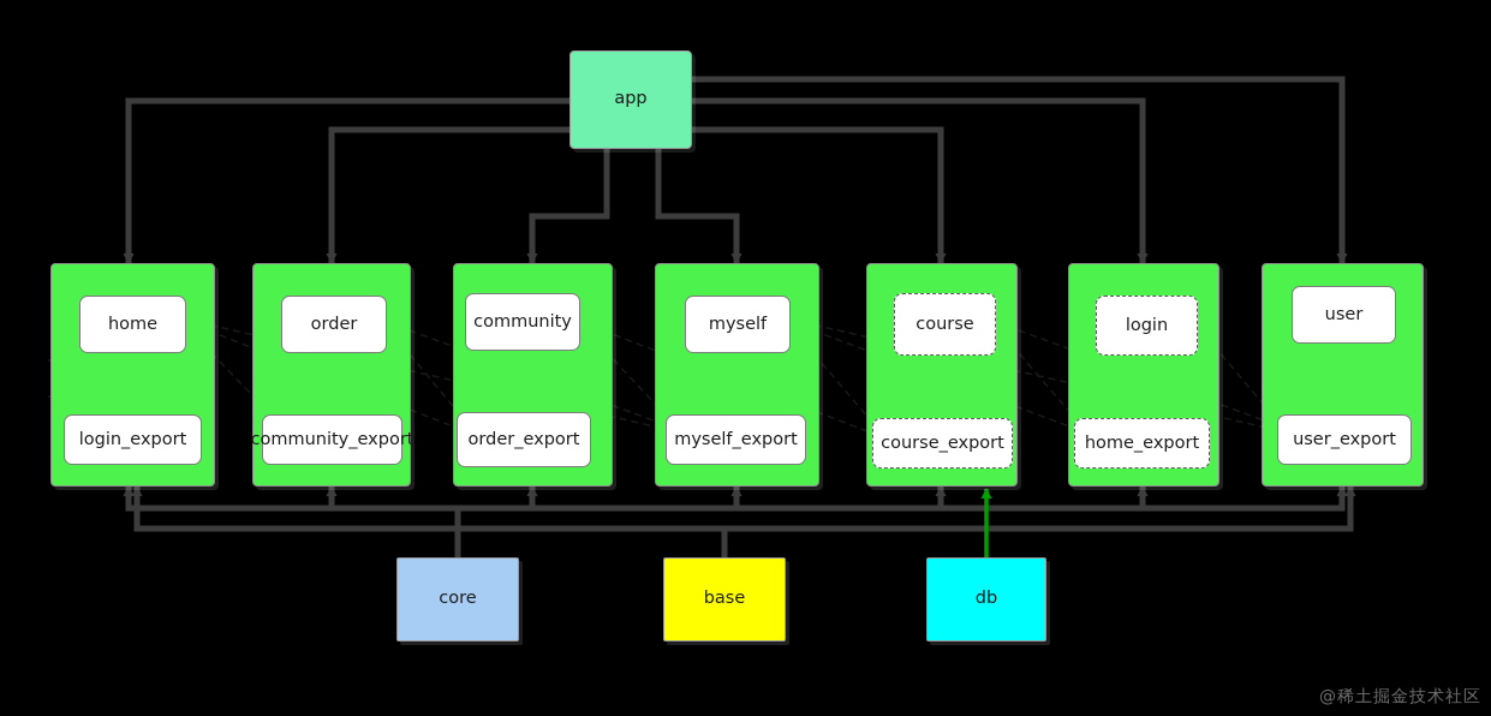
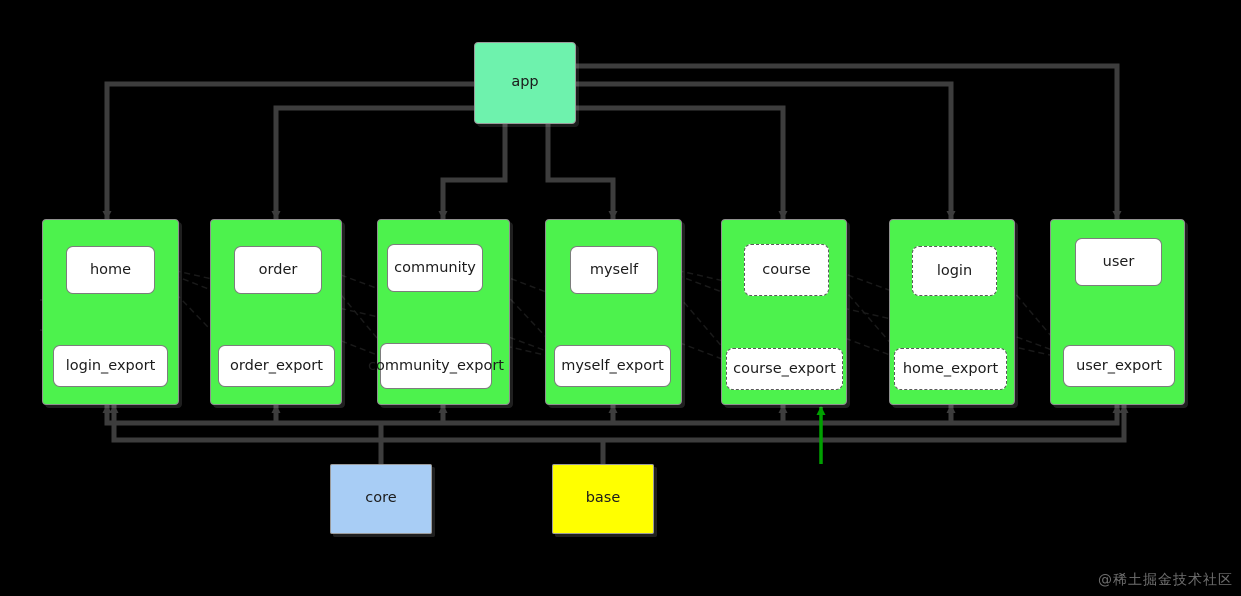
  app
  home
  login_export
  order
- community_export
+ order_export
  community
- order_export
+ community_export
  myself
  myself_export
  course
  course_export
  login
  home_export
  user
  user_export
  core
  base
- db
  @稀土掘金技术社区
